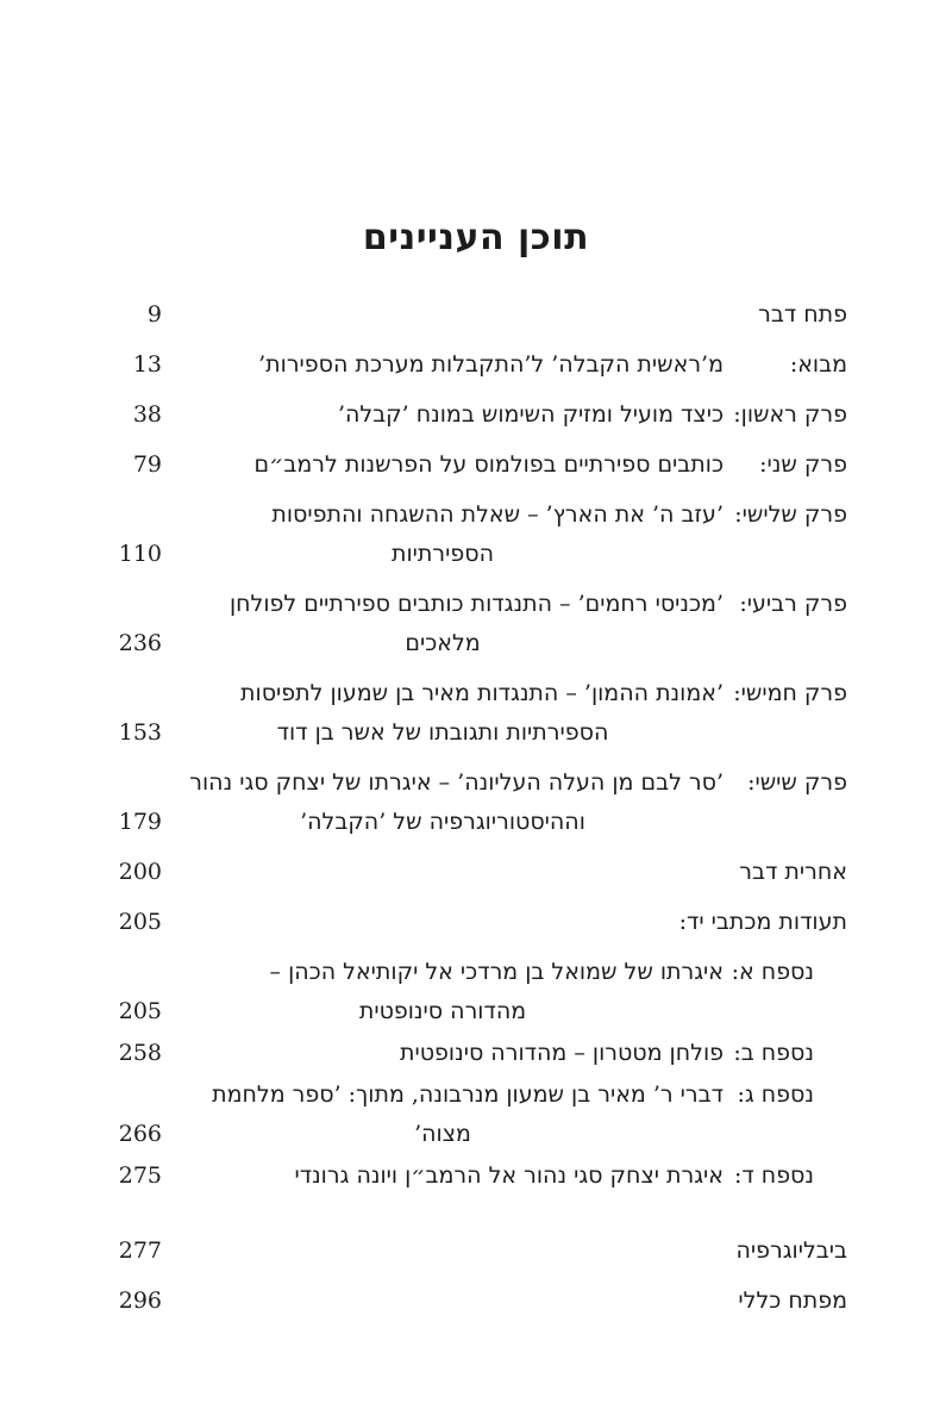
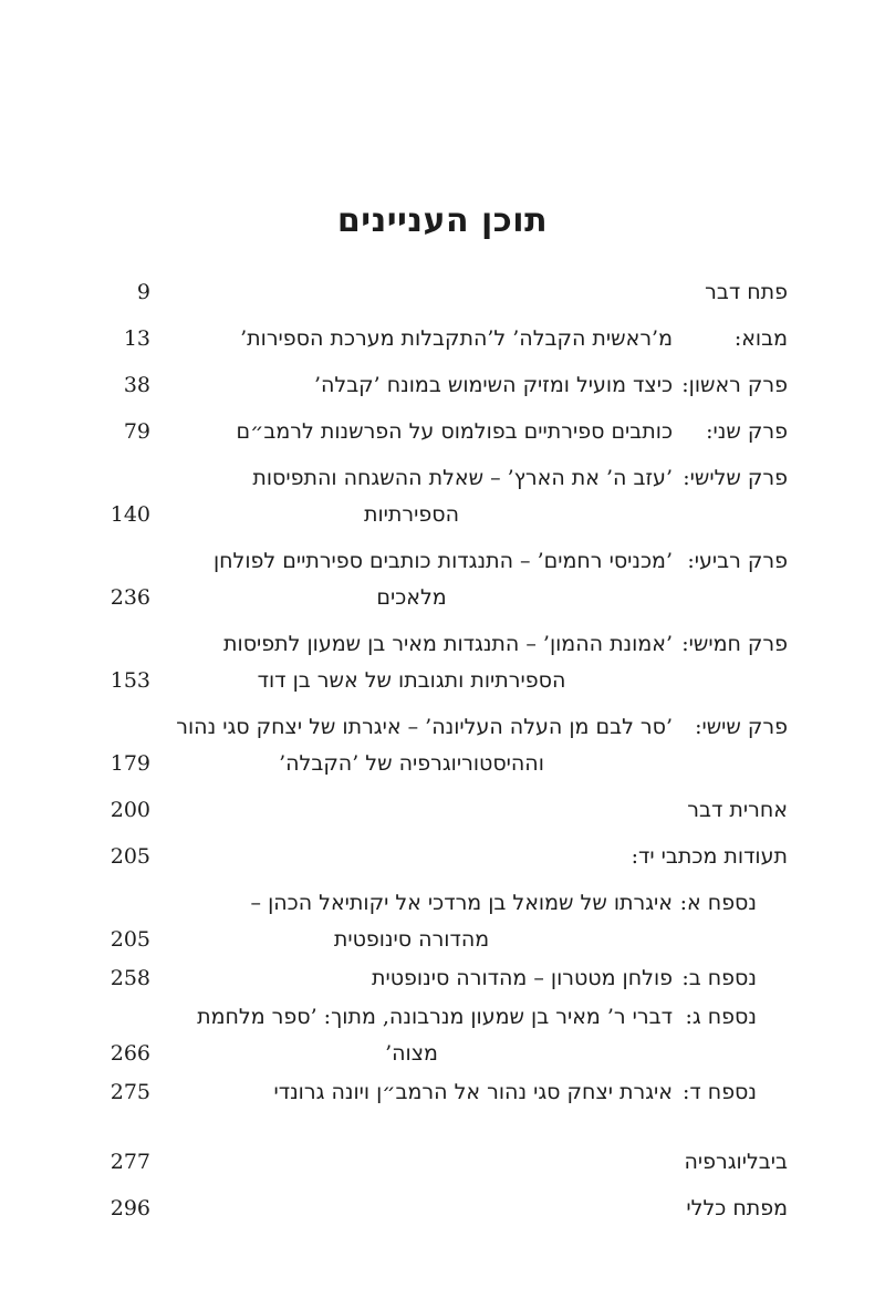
  תוכן העניינים
  פתח דבר
  9
  מבוא:
  מ’ראשית הקבלה’ ל’התקבלות מערכת הספירות’
  13
  פרק ראשון:
  כיצד מועיל ומזיק השימוש במונח ’קבלה’
  38
  פרק שני:
  כותבים ספירתיים בפולמוס על הפרשנות לרמב״ם
  79
  פרק שלישי:
  ’עזב ה’ את הארץ’ – שאלת ההשגחה והתפיסות
  הספירתיות
- 110
+ 140
  פרק רביעי:
  ’מכניסי רחמים’ – התנגדות כותבים ספירתיים לפולחן
  מלאכים
  236
  פרק חמישי:
  ’אמונת ההמון’ – התנגדות מאיר בן שמעון לתפיסות
  הספירתיות ותגובתו של אשר בן דוד
  153
  פרק שישי:
  ’סר לבם מן העלה העליונה’ – איגרתו של יצחק סגי נהור
  וההיסטוריוגרפיה של ’הקבלה’
  179
  אחרית דבר
  200
  תעודות מכתבי יד:
  205
  נספח א:
  איגרתו של שמואל בן מרדכי אל יקותיאל הכהן –
  מהדורה סינופטית
  205
  נספח ב:
  פולחן מטטרון – מהדורה סינופטית
  258
  נספח ג:
  דברי ר’ מאיר בן שמעון מנרבונה, מתוך: ’ספר מלחמת
  מצוה’
  266
  נספח ד:
  איגרת יצחק סגי נהור אל הרמב״ן ויונה גרונדי
  275
  ביבליוגרפיה
  277
  מפתח כללי
  296
